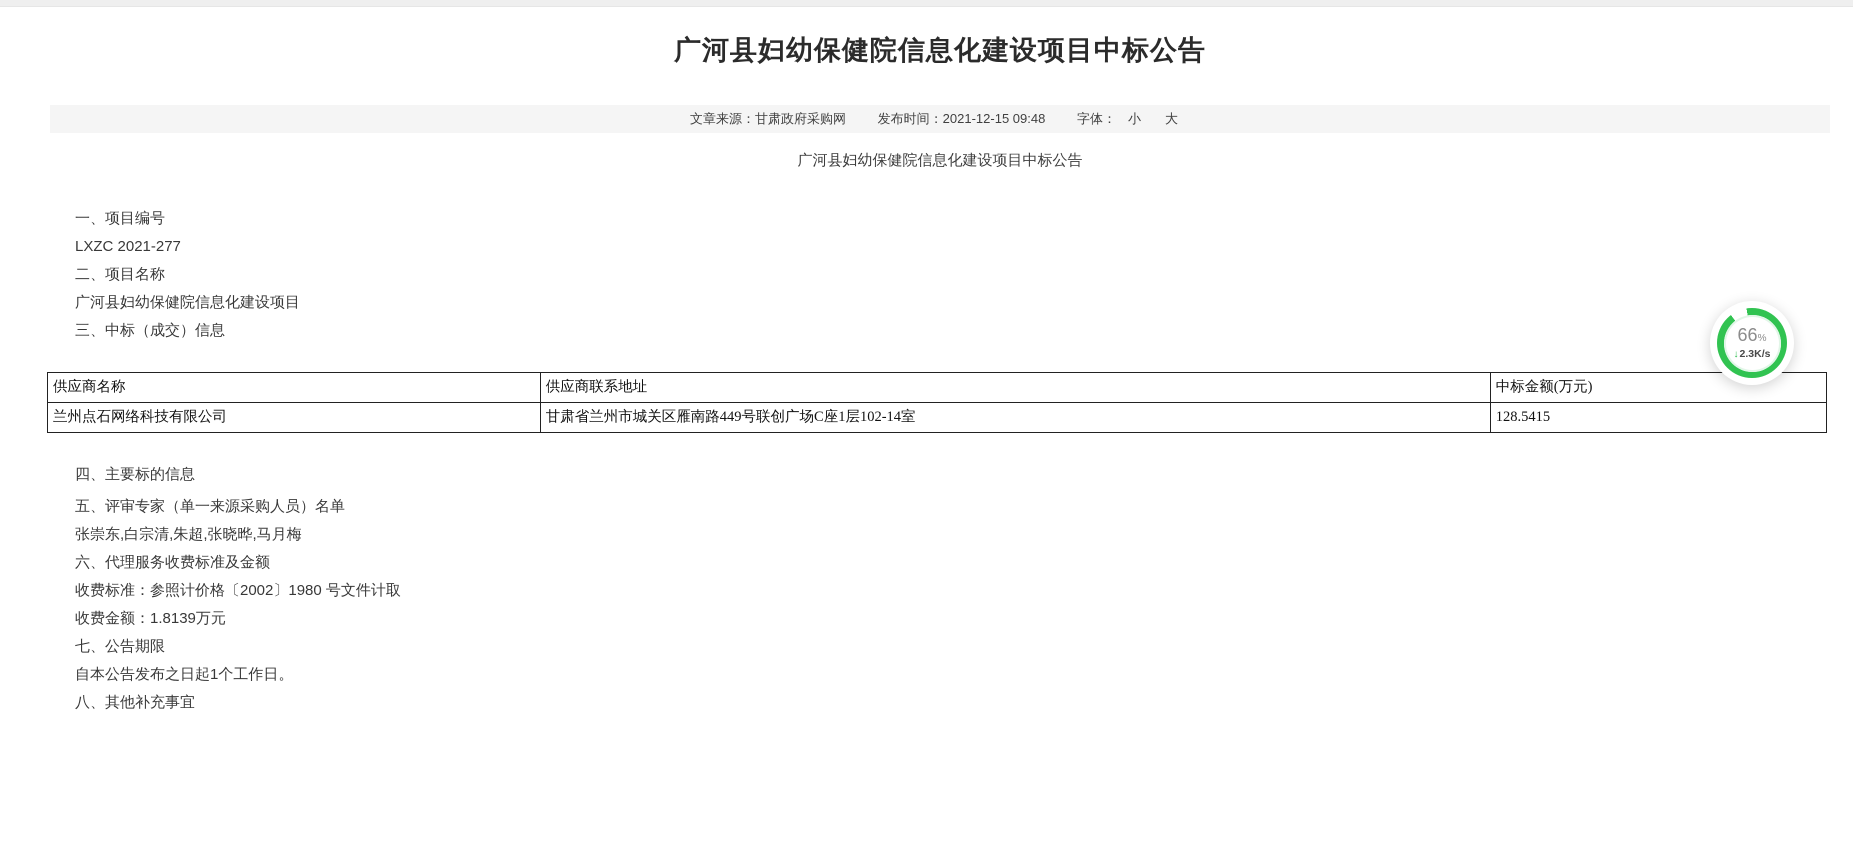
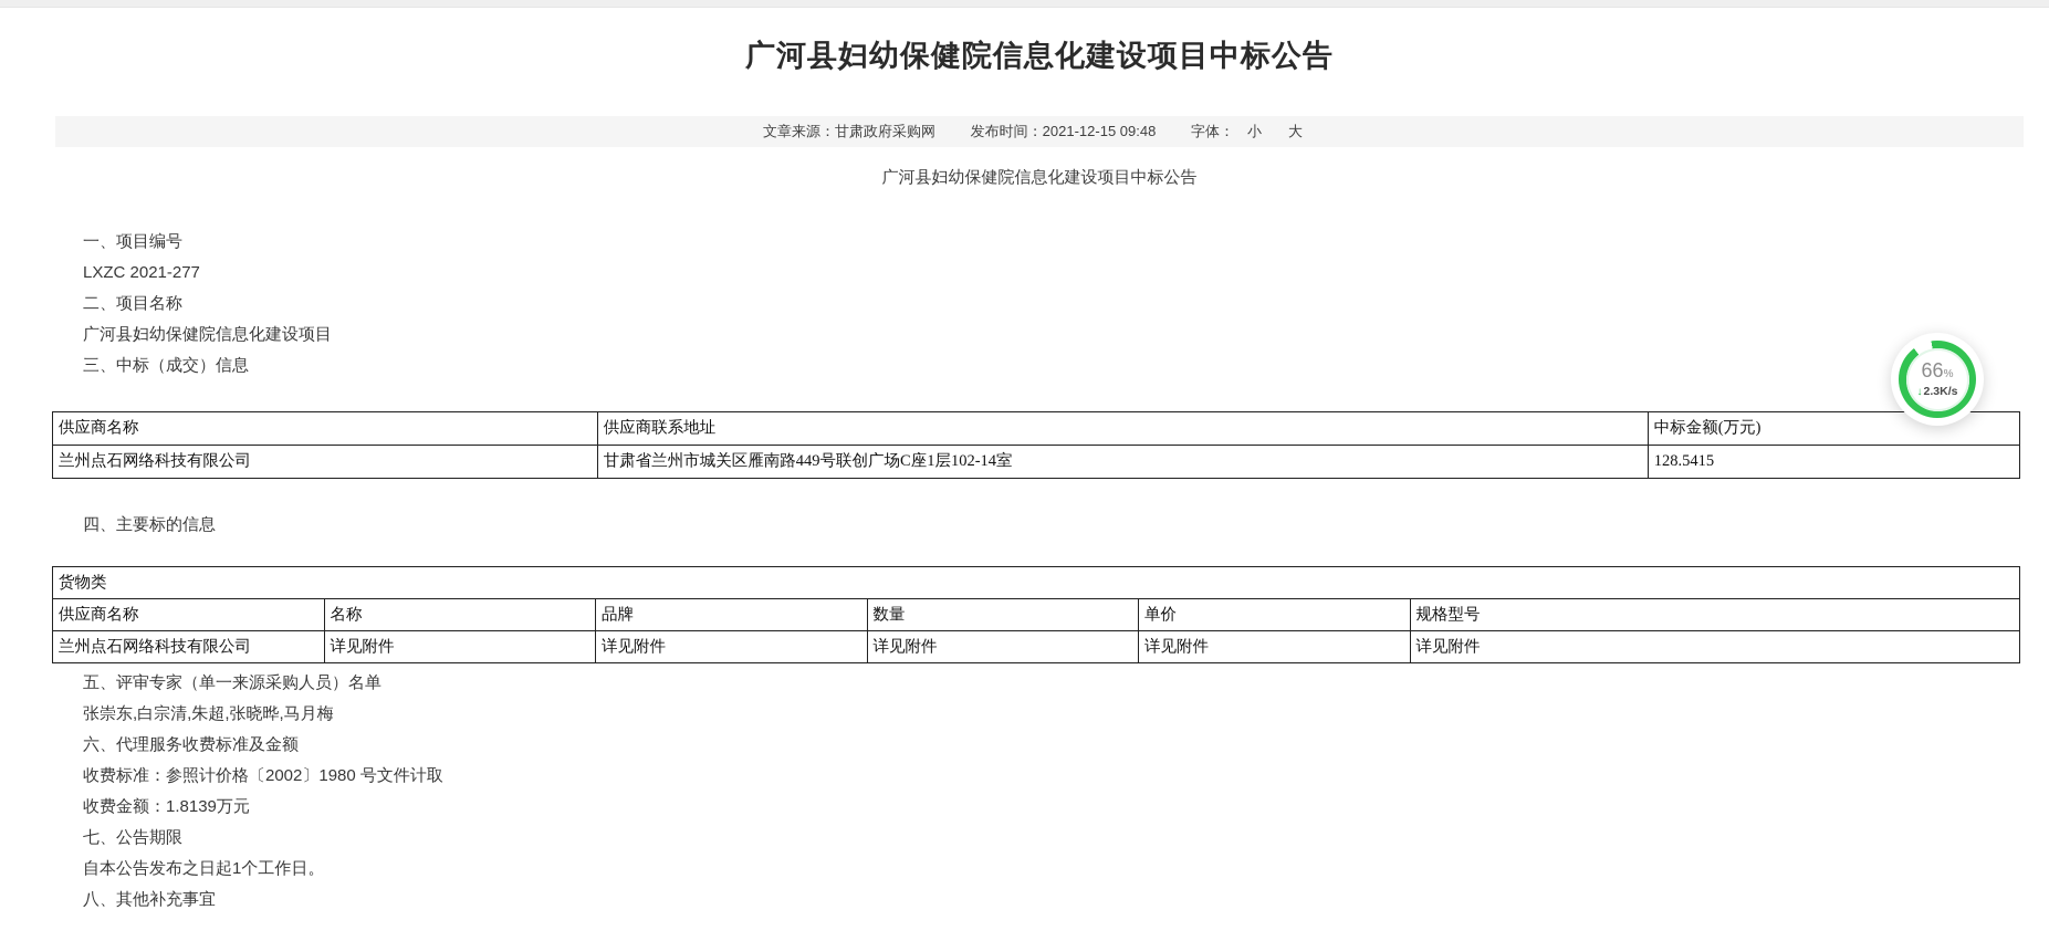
  广河县妇幼保健院信息化建设项目中标公告
  文章来源：甘肃政府采购网 发布时间：2021-12-15 09:48 字体： 小 大
  广河县妇幼保健院信息化建设项目中标公告
  一、项目编号
  LXZC 2021-277
  二、项目名称
  广河县妇幼保健院信息化建设项目
  三、中标（成交）信息
  供应商名称	供应商联系地址	中标金额(万元)
  兰州点石网络科技有限公司	甘肃省兰州市城关区雁南路449号联创广场C座1层102-14室	128.5415
  四、主要标的信息
+ 货物类
+ 供应商名称	名称	品牌	数量	单价	规格型号
+ 兰州点石网络科技有限公司	详见附件	详见附件	详见附件	详见附件	详见附件
  五、评审专家（单一来源采购人员）名单
  张崇东,白宗清,朱超,张晓晔,马月梅
  六、代理服务收费标准及金额
  收费标准：参照计价格〔2002〕1980 号文件计取
  收费金额：1.8139万元
  七、公告期限
  自本公告发布之日起1个工作日。
  八、其他补充事宜
  66%
  ↓2.3K/s
